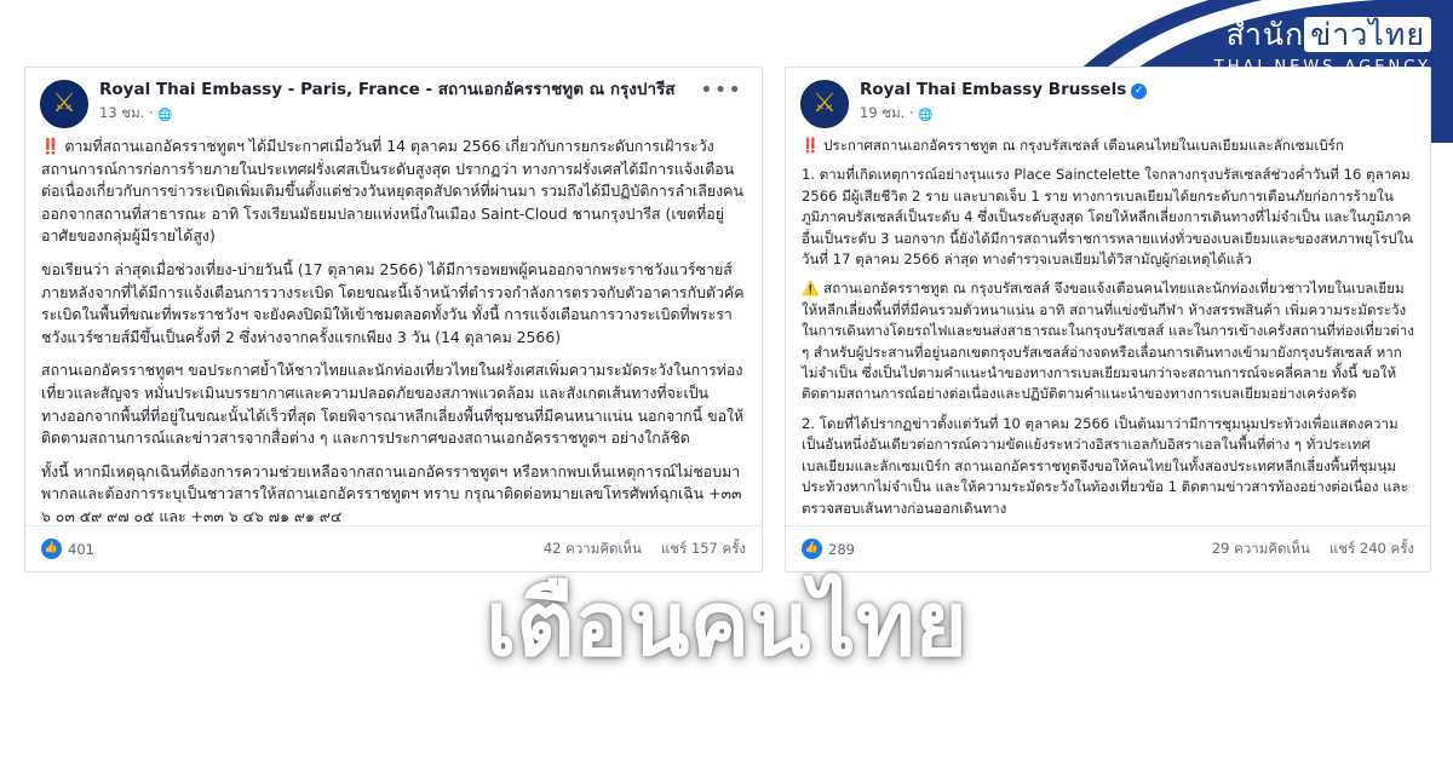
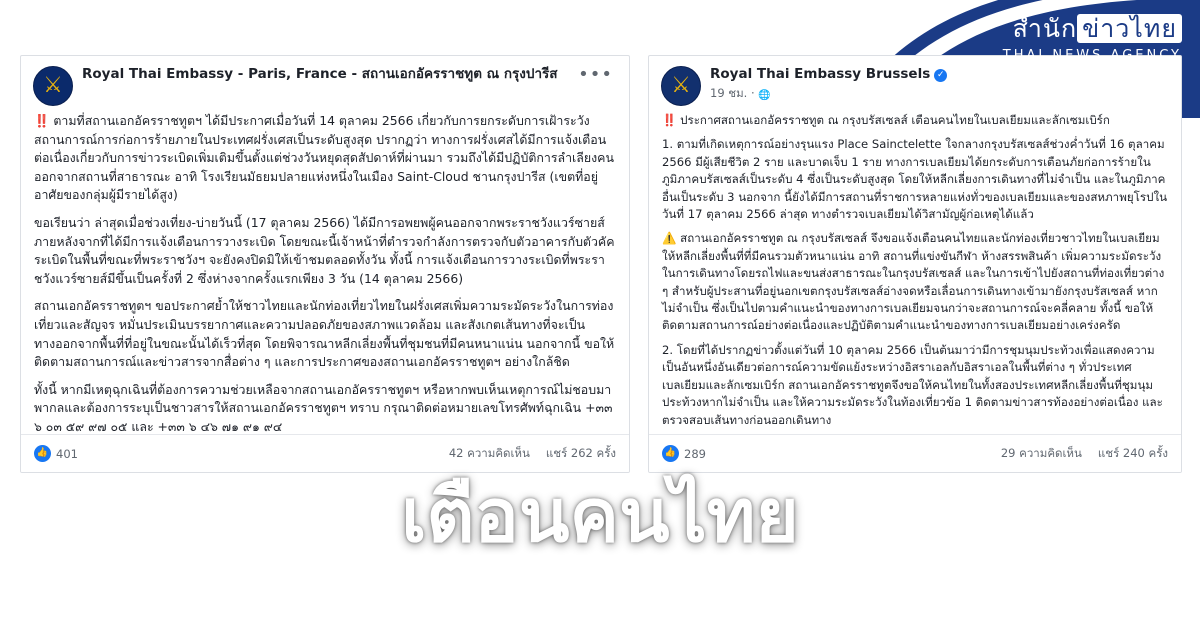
  สำนัก ข่าวไทย
  THAI NEWS AGENCY
  ⚔
  Royal Thai Embassy - Paris, France - สถานเอกอัครราชทูต ณ กรุงปารีส
- 13 ชม. · 🌐
  •••
  ‼️ ตามที่สถานเอกอัครราชทูตฯ ได้มีประกาศเมื่อวันที่ 14 ตุลาคม 2566 เกี่ยวกับการยกระดับการเฝ้าระวังสถานการณ์การก่อการร้ายภายในประเทศฝรั่งเศสเป็นระดับสูงสุด ปรากฏว่า ทางการฝรั่งเศสได้มีการแจ้งเตือนต่อเนื่องเกี่ยวกับการข่าวระเบิดเพิ่มเติมขึ้นตั้งแต่ช่วงวันหยุดสุดสัปดาห์ที่ผ่านมา รวมถึงได้มีปฏิบัติการลำเลียงคนออกจากสถานที่สาธารณะ อาทิ โรงเรียนมัธยมปลายแห่งหนึ่งในเมือง Saint-Cloud ชานกรุงปารีส (เขตที่อยู่อาศัยของกลุ่มผู้มีรายได้สูง)
  ขอเรียนว่า ล่าสุดเมื่อช่วงเที่ยง-บ่ายวันนี้ (17 ตุลาคม 2566) ได้มีการอพยพผู้คนออกจากพระราชวังแวร์ซายส์ ภายหลังจากที่ได้มีการแจ้งเตือนการวางระเบิด โดยขณะนี้เจ้าหน้าที่ตำรวจกำลังการตรวจกับตัวอาคารกับตัวคัคระเบิดในพื้นที่ขณะที่พระราชวังฯ จะยังคงปิดมิให้เข้าชมตลอดทั้งวัน ทั้งนี้ การแจ้งเตือนการวางระเบิดที่พระราชวังแวร์ซายส์มีขึ้นเป็นครั้งที่ 2 ซึ่งห่างจากครั้งแรกเพียง 3 วัน (14 ตุลาคม 2566)
  สถานเอกอัครราชทูตฯ ขอประกาศย้ำให้ชาวไทยและนักท่องเที่ยวไทยในฝรั่งเศสเพิ่มความระมัดระวังในการท่องเที่ยวและสัญจร หมั่นประเมินบรรยากาศและความปลอดภัยของสภาพแวดล้อม และสังเกตเส้นทางที่จะเป็นทางออกจากพื้นที่ที่อยู่ในขณะนั้นได้เร็วที่สุด โดยพิจารณาหลีกเลี่ยงพื้นที่ชุมชนที่มีคนหนาแน่น นอกจากนี้ ขอให้ติดตามสถานการณ์และข่าวสารจากสื่อต่าง ๆ และการประกาศของสถานเอกอัครราชทูตฯ อย่างใกล้ชิด
  ทั้งนี้ หากมีเหตุฉุกเฉินที่ต้องการความช่วยเหลือจากสถานเอกอัครราชทูตฯ หรือหากพบเห็นเหตุการณ์ไม่ชอบมาพากลและต้องการระบุเป็นชาวสารให้สถานเอกอัครราชทูตฯ ทราบ กรุณาติดต่อหมายเลขโทรศัพท์ฉุกเฉิน +๓๓ ๖ ๐๓ ๕๙ ๙๗ ๐๕ และ +๓๓ ๖ ๔๖ ๗๑ ๙๑ ๙๔
  👍
  401
  42 ความคิดเห็น
- แชร์ 157 ครั้ง
+ แชร์ 262 ครั้ง
  ⚔
  Royal Thai Embassy Brussels ✓
  19 ชม. · 🌐
  ‼️ ประกาศสถานเอกอัครราชทูต ณ กรุงบรัสเซลส์ เตือนคนไทยในเบลเยียมและลักเซมเบิร์ก
  1. ตามที่เกิดเหตุการณ์อย่างรุนแรง Place Sainctelette ใจกลางกรุงบรัสเซลส์ช่วงค่ำวันที่ 16 ตุลาคม 2566 มีผู้เสียชีวิต 2 ราย และบาดเจ็บ 1 ราย ทางการเบลเยียมได้ยกระดับการเตือนภัยก่อการร้ายในภูมิภาคบรัสเซลส์เป็นระดับ 4 ซึ่งเป็นระดับสูงสุด โดยให้หลีกเลี่ยงการเดินทางที่ไม่จำเป็น และในภูมิภาคอื่นเป็นระดับ 3 นอกจาก นี้ยังได้มีการสถานที่ราชการหลายแห่งทั่วของเบลเยียมและของสหภาพยุโรปในวันที่ 17 ตุลาคม 2566 ล่าสุด ทางตำรวจเบลเยียมได้วิสามัญผู้ก่อเหตุได้แล้ว
- ⚠️ สถานเอกอัครราชทูต ณ กรุงบรัสเซลส์ จึงขอแจ้งเตือนคนไทยและนักท่องเที่ยวชาวไทยในเบลเยียมให้หลีกเลี่ยงพื้นที่ที่มีคนรวมตัวหนาแน่น อาทิ สถานที่แข่งขันกีฬา ห้างสรรพสินค้า เพิ่มความระมัดระวังในการเดินทางโดยรถไฟและขนส่งสาธารณะในกรุงบรัสเซลส์ และในการเข้างเครังสถานที่ท่องเที่ยวต่าง ๆ สำหรับผู้ประสานที่อยู่นอกเขตกรุงบรัสเซลส์อ่างจดหรือเลื่อนการเดินทางเข้ามายังกรุงบรัสเซลส์ หากไม่จำเป็น ซึ่งเป็นไปตามคำแนะนำของทางการเบลเยียมจนกว่าจะสถานการณ์จะคลี่คลาย ทั้งนี้ ขอให้ติดตามสถานการณ์อย่างต่อเนื่องและปฏิบัติตามคำแนะนำของทางการเบลเยียมอย่างเคร่งครัด
+ ⚠️ สถานเอกอัครราชทูต ณ กรุงบรัสเซลส์ จึงขอแจ้งเตือนคนไทยและนักท่องเที่ยวชาวไทยในเบลเยียมให้หลีกเลี่ยงพื้นที่ที่มีคนรวมตัวหนาแน่น อาทิ สถานที่แข่งขันกีฬา ห้างสรรพสินค้า เพิ่มความระมัดระวังในการเดินทางโดยรถไฟและขนส่งสาธารณะในกรุงบรัสเซลส์ และในการเข้าไปยังสถานที่ท่องเที่ยวต่าง ๆ สำหรับผู้ประสานที่อยู่นอกเขตกรุงบรัสเซลส์อ่างจดหรือเลื่อนการเดินทางเข้ามายังกรุงบรัสเซลส์ หากไม่จำเป็น ซึ่งเป็นไปตามคำแนะนำของทางการเบลเยียมจนกว่าจะสถานการณ์จะคลี่คลาย ทั้งนี้ ขอให้ติดตามสถานการณ์อย่างต่อเนื่องและปฏิบัติตามคำแนะนำของทางการเบลเยียมอย่างเคร่งครัด
  2. โดยที่ได้ปรากฏข่าวตั้งแต่วันที่ 10 ตุลาคม 2566 เป็นต้นมาว่ามีการชุมนุมประท้วงเพื่อแสดงความเป็นอันหนึ่งอันเดียวต่อการณ์ความขัดแย้งระหว่างอิสราเอลกับอิสราเอลในพื้นที่ต่าง ๆ ทั่วประเทศเบลเยียมและลักเซมเบิร์ก สถานเอกอัครราชทูตจึงขอให้คนไทยในทั้งสองประเทศหลีกเลี่ยงพื้นที่ชุมนุมประท้วงหากไม่จำเป็น และให้ความระมัดระวังในท้องเที่ยวข้อ 1 ติดตามข่าวสารท้องอย่างต่อเนื่อง และตรวจสอบเส้นทางก่อนออกเดินทาง
  👍
  289
  29 ความคิดเห็น
  แชร์ 240 ครั้ง
  เตือนคนไทย
